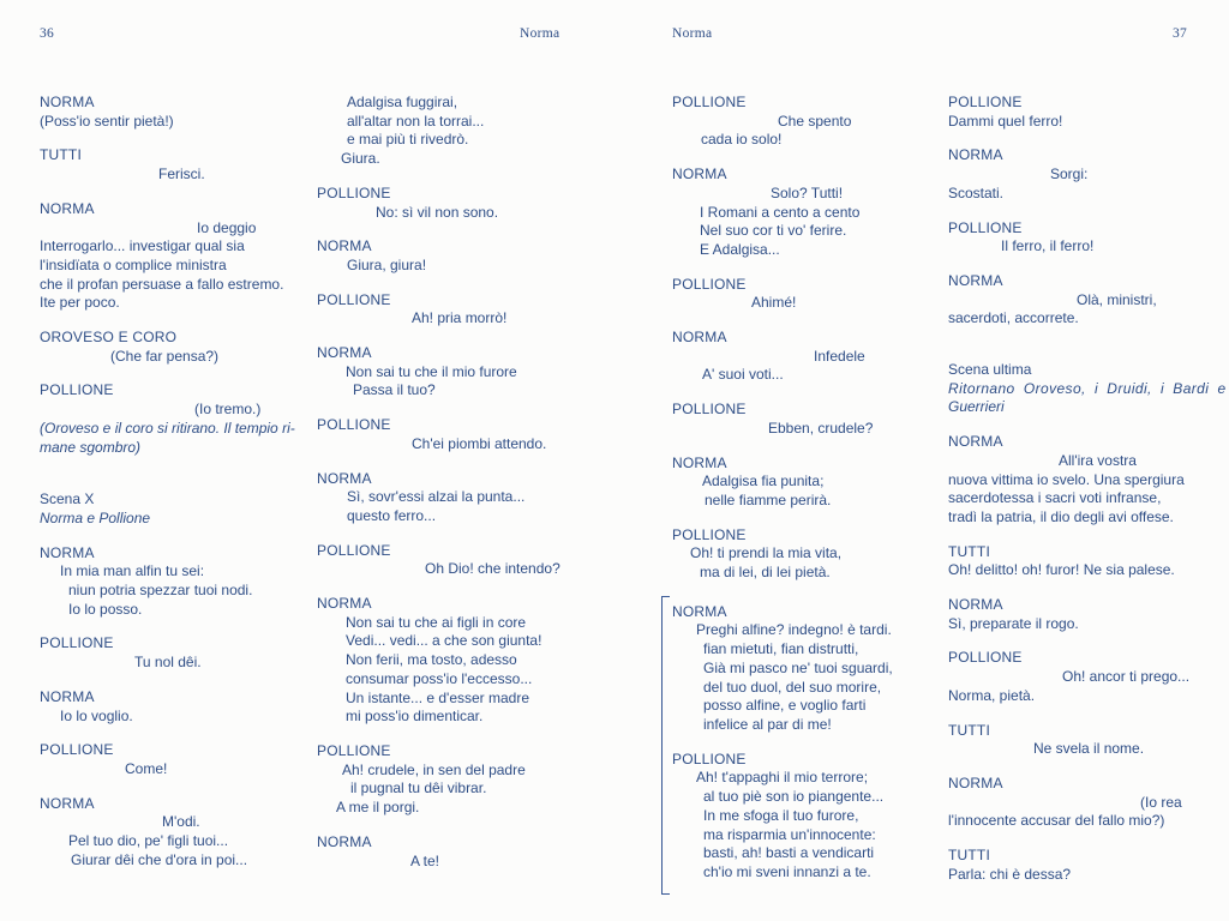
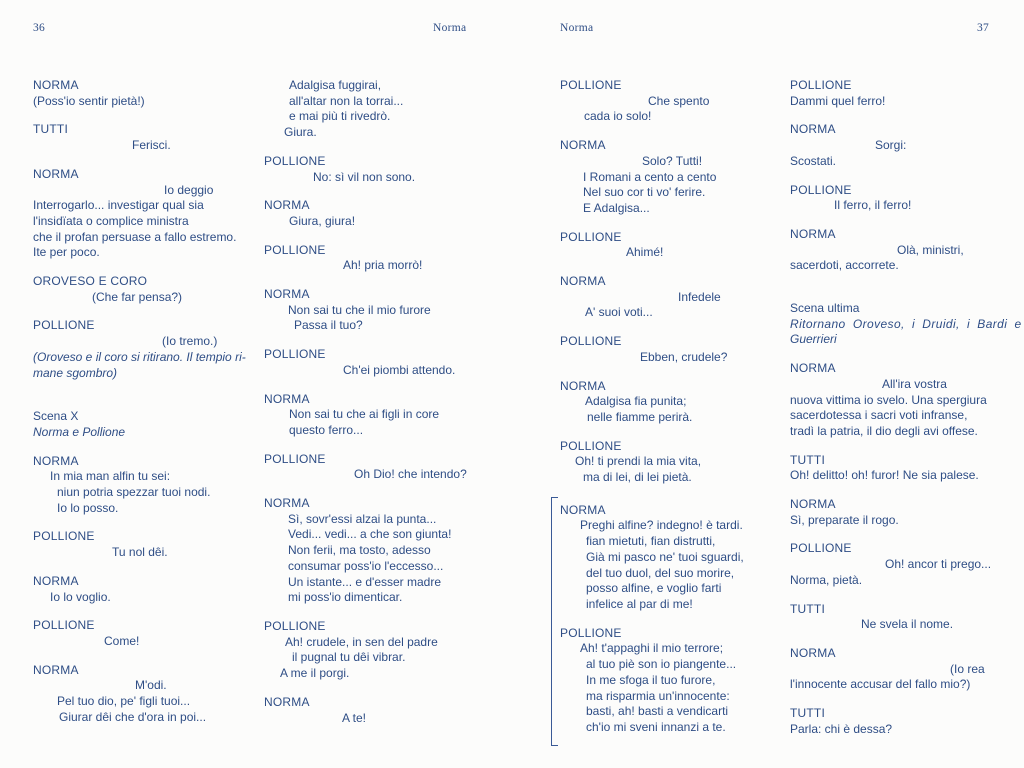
  36
  Norma
  NORMA
  (Poss'io sentir pietà!)
  TUTTI
  Ferisci.
  NORMA
  Io deggio
  Interrogarlo... investigar qual sia
  l'insidïata o complice ministra
  che il profan persuase a fallo estremo.
  Ite per poco.
  OROVESO E CORO
  (Che far pensa?)
  POLLIONE
  (Io tremo.)
  (Oroveso e il coro si ritirano. Il tempio ri-
  mane sgombro)
  Scena X
  Norma e Pollione
  NORMA
  In mia man alfin tu sei:
  niun potria spezzar tuoi nodi.
  Io lo posso.
  POLLIONE
  Tu nol dêi.
  NORMA
  Io lo voglio.
  POLLIONE
  Come!
  NORMA
  M'odi.
  Pel tuo dio, pe' figli tuoi...
  Giurar dêi che d'ora in poi...
  Adalgisa fuggirai,
  all'altar non la torrai...
  e mai più ti rivedrò.
  Giura.
  POLLIONE
  No: sì vil non sono.
  NORMA
  Giura, giura!
  POLLIONE
  Ah! pria morrò!
  NORMA
  Non sai tu che il mio furore
  Passa il tuo?
  POLLIONE
  Ch'ei piombi attendo.
  NORMA
- Sì, sovr'essi alzai la punta...
+ Non sai tu che ai figli in core
  questo ferro...
  POLLIONE
  Oh Dio! che intendo?
  NORMA
- Non sai tu che ai figli in core
+ Sì, sovr'essi alzai la punta...
  Vedi... vedi... a che son giunta!
  Non ferii, ma tosto, adesso
  consumar poss'io l'eccesso...
  Un istante... e d'esser madre
  mi poss'io dimenticar.
  POLLIONE
  Ah! crudele, in sen del padre
  il pugnal tu dêi vibrar.
  A me il porgi.
  NORMA
  A te!
  Norma
  37
  POLLIONE
  Che spento
  cada io solo!
  NORMA
  Solo? Tutti!
  I Romani a cento a cento
  Nel suo cor ti vo' ferire.
  E Adalgisa...
  POLLIONE
  Ahimé!
  NORMA
  Infedele
  A' suoi voti...
  POLLIONE
  Ebben, crudele?
  NORMA
  Adalgisa fia punita;
  nelle fiamme perirà.
  POLLIONE
  Oh! ti prendi la mia vita,
  ma di lei, di lei pietà.
  NORMA
  Preghi alfine? indegno! è tardi.
  fian mietuti, fian distrutti,
  Già mi pasco ne' tuoi sguardi,
  del tuo duol, del suo morire,
  posso alfine, e voglio farti
  infelice al par di me!
  POLLIONE
  Ah! t'appaghi il mio terrore;
  al tuo piè son io piangente...
  In me sfoga il tuo furore,
  ma risparmia un'innocente:
  basti, ah! basti a vendicarti
  ch'io mi sveni innanzi a te.
  POLLIONE
  Dammi quel ferro!
  NORMA
  Sorgi:
  Scostati.
  POLLIONE
  Il ferro, il ferro!
  NORMA
  Olà, ministri,
  sacerdoti, accorrete.
  Scena ultima
  Ritornano Oroveso, i Druidi, i Bardi e
  Guerrieri
  NORMA
  All'ira vostra
  nuova vittima io svelo. Una spergiura
  sacerdotessa i sacri voti infranse,
  tradì la patria, il dio degli avi offese.
  TUTTI
  Oh! delitto! oh! furor! Ne sia palese.
  NORMA
  Sì, preparate il rogo.
  POLLIONE
  Oh! ancor ti prego...
  Norma, pietà.
  TUTTI
  Ne svela il nome.
  NORMA
  (Io rea
  l'innocente accusar del fallo mio?)
  TUTTI
  Parla: chi è dessa?
